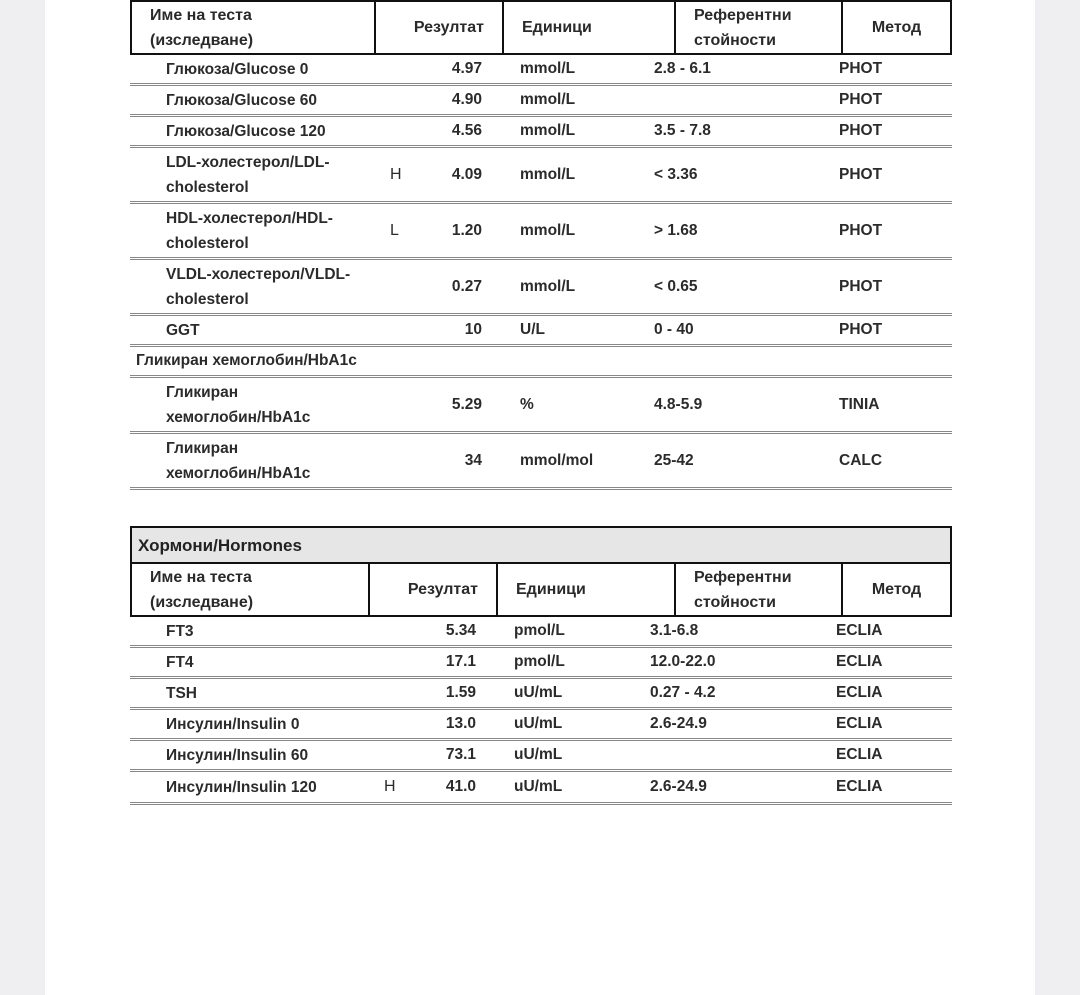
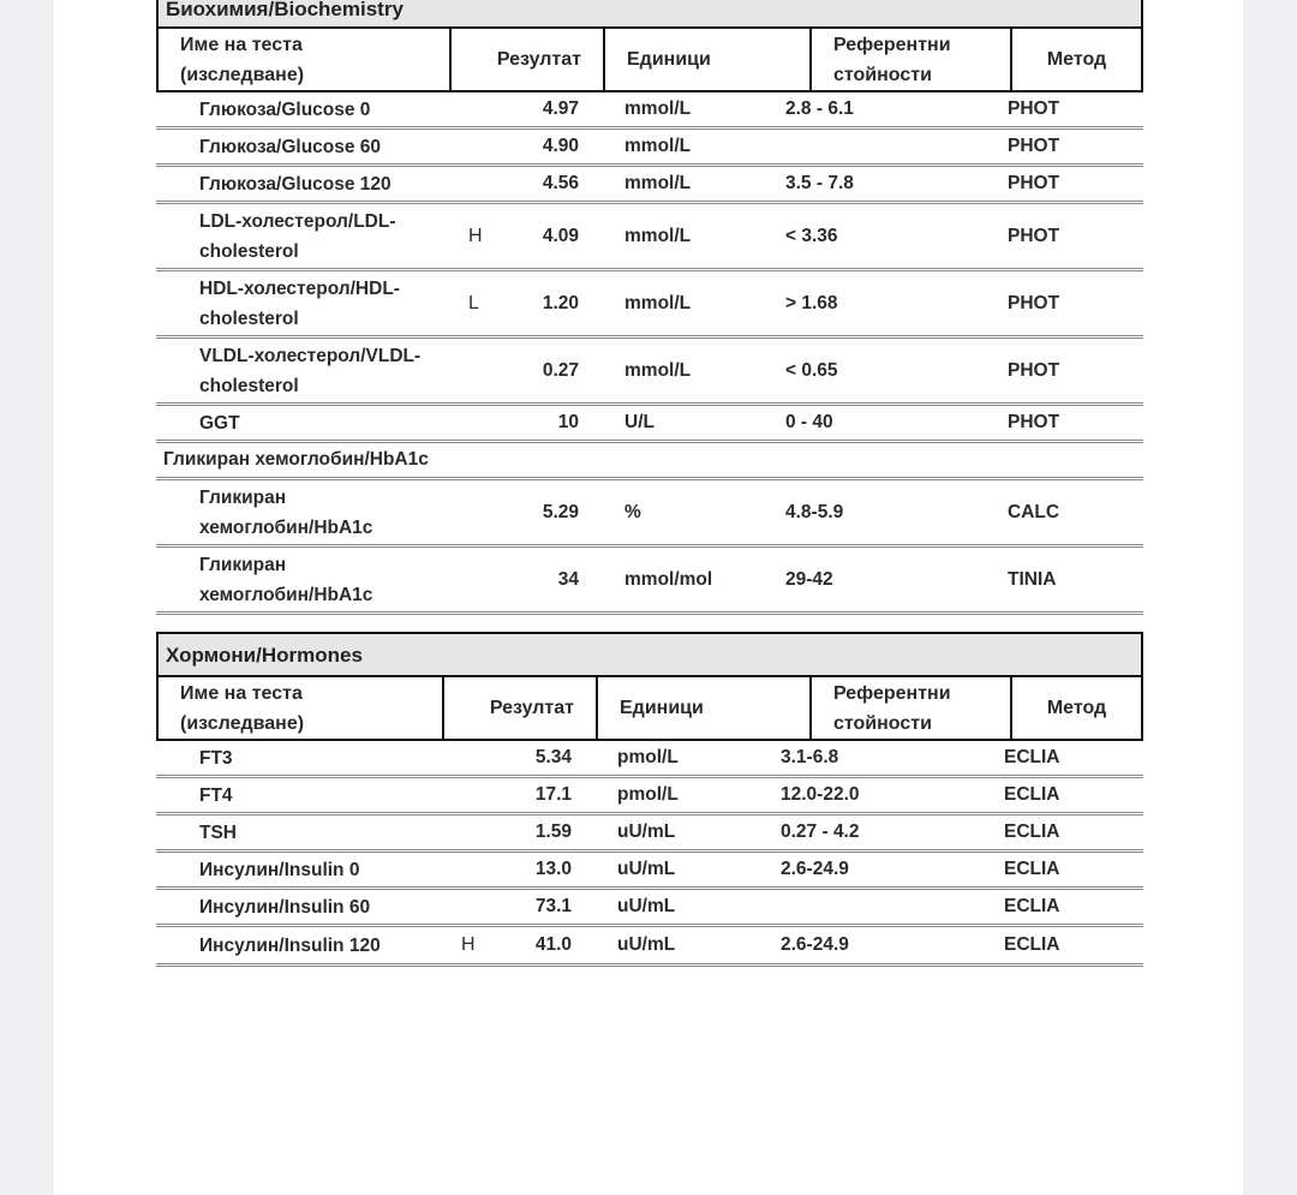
+ Биохимия/Biochemistry
  Име на теста (изследване)
  Резултат
  Единици
  Референтни стойности
  Метод
  Глюкоза/Glucose 0
  4.97
  mmol/L
  2.8 - 6.1
  PHOT
  Глюкоза/Glucose 60
  4.90
  mmol/L
  PHOT
  Глюкоза/Glucose 120
  4.56
  mmol/L
  3.5 - 7.8
  PHOT
  LDL-холестерол/LDL-cholesterol
  H
  4.09
  mmol/L
  < 3.36
  PHOT
  HDL-холестерол/HDL-cholesterol
  L
  1.20
  mmol/L
  > 1.68
  PHOT
  VLDL-холестерол/VLDL-cholesterol
  0.27
  mmol/L
  < 0.65
  PHOT
  GGT
  10
  U/L
  0 - 40
  PHOT
  Гликиран хемоглобин/HbA1c
  Гликиран хемоглобин/HbA1c
  5.29
  %
  4.8-5.9
- TINIA
+ CALC
  Гликиран хемоглобин/HbA1c
  34
  mmol/mol
- 25-42
+ 29-42
- CALC
+ TINIA
  Хормони/Hormones
  Име на теста (изследване)
  Резултат
  Единици
  Референтни стойности
  Метод
  FT3
  5.34
  pmol/L
  3.1-6.8
  ECLIA
  FT4
  17.1
  pmol/L
  12.0-22.0
  ECLIA
  TSH
  1.59
  uU/mL
  0.27 - 4.2
  ECLIA
  Инсулин/Insulin 0
  13.0
  uU/mL
  2.6-24.9
  ECLIA
  Инсулин/Insulin 60
  73.1
  uU/mL
  ECLIA
  Инсулин/Insulin 120
  H
  41.0
  uU/mL
  2.6-24.9
  ECLIA
